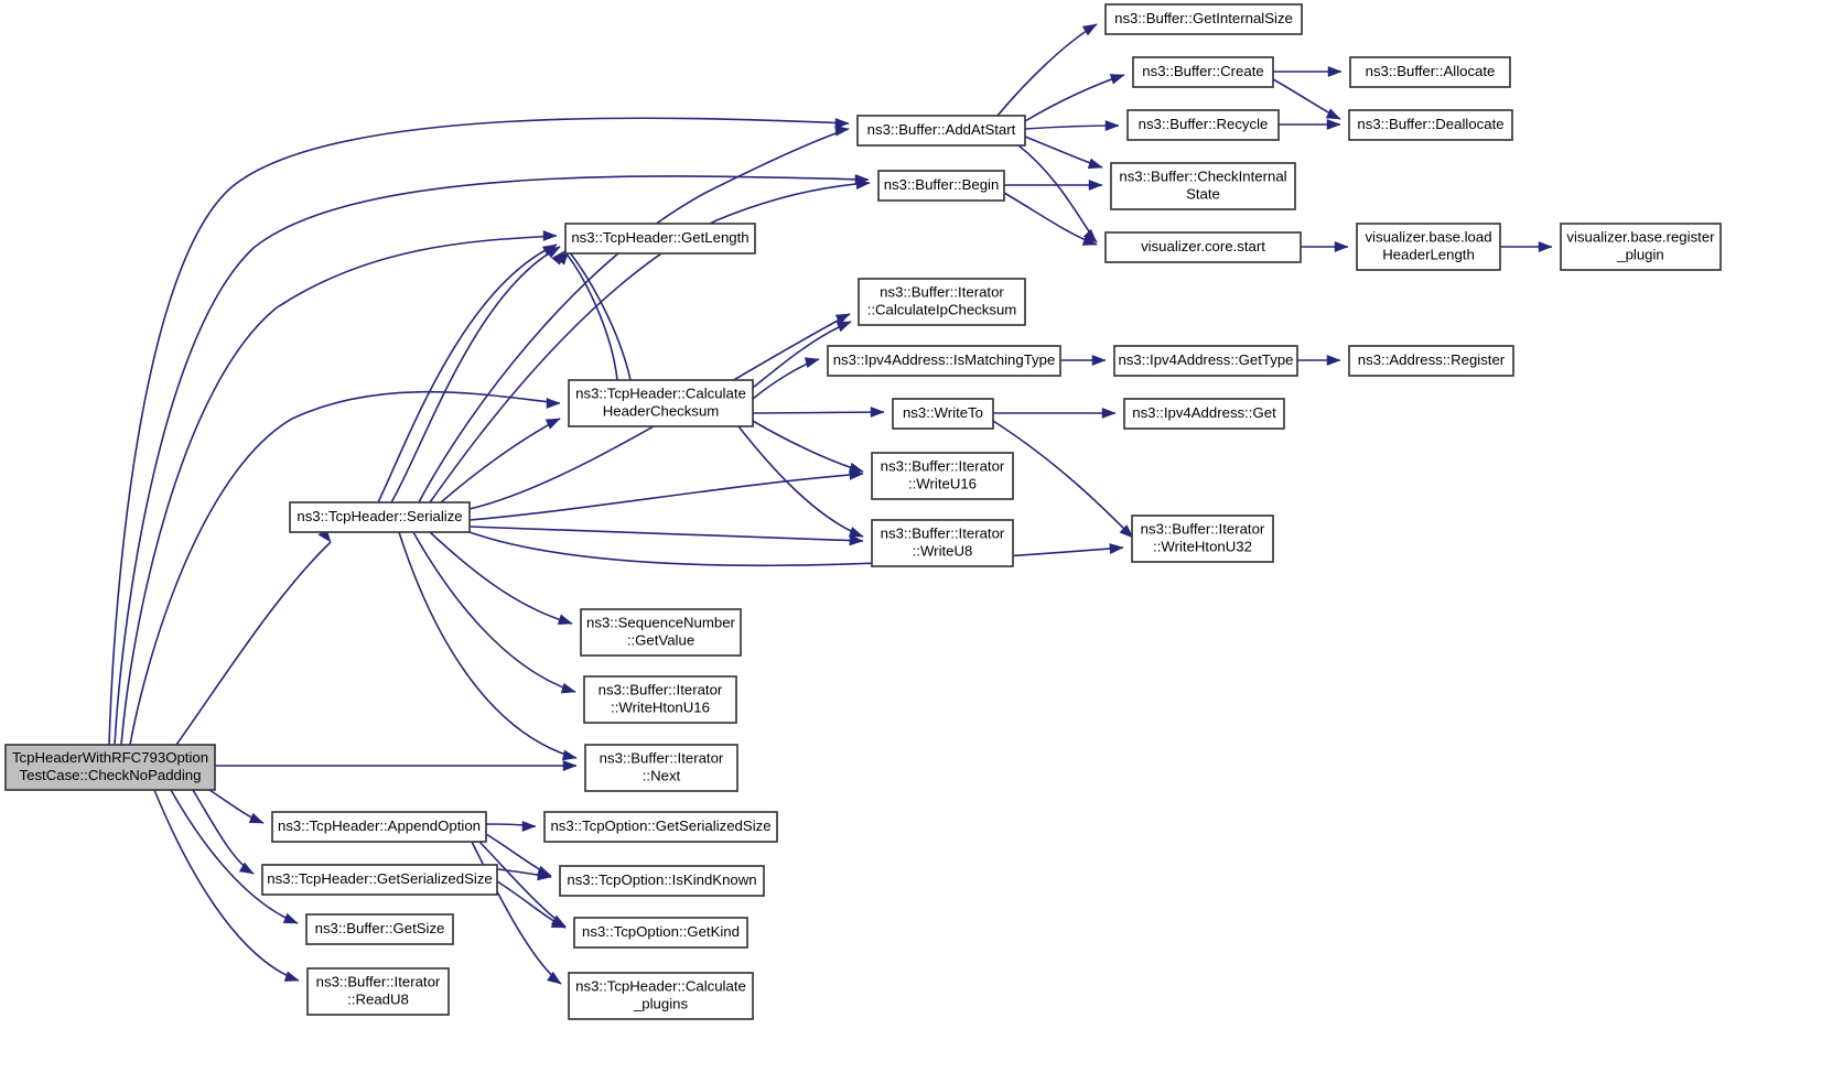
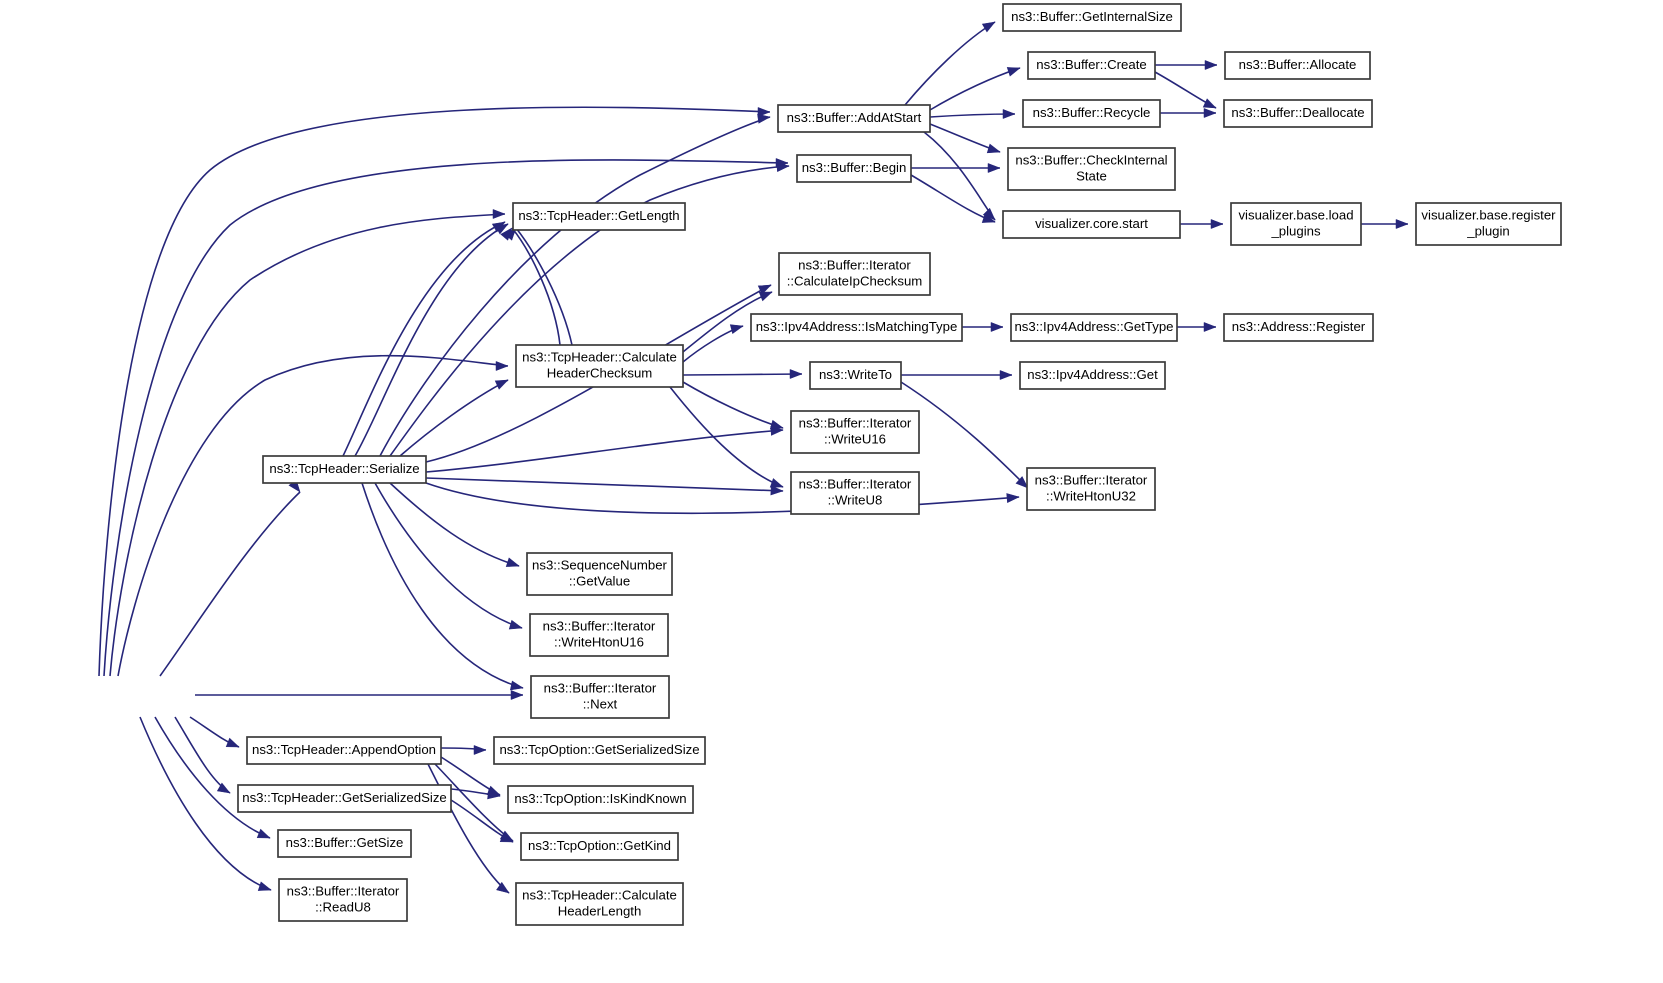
- TcpHeaderWithRFC793Option
- TestCase::CheckNoPadding
  ns3::TcpHeader::Serialize
  ns3::TcpHeader::GetLength
  ns3::TcpHeader::Calculate
  HeaderChecksum
  ns3::Buffer::AddAtStart
  ns3::Buffer::Begin
  ns3::Buffer::GetInternalSize
  ns3::Buffer::Create
  ns3::Buffer::Recycle
  ns3::Buffer::CheckInternal
  State
  visualizer.core.start
  ns3::Buffer::Allocate
  ns3::Buffer::Deallocate
  visualizer.base.load
- HeaderLength
+ _plugins
  visualizer.base.register
  _plugin
  ns3::Buffer::Iterator
  ::CalculateIpChecksum
  ns3::Ipv4Address::IsMatchingType
  ns3::WriteTo
  ns3::Buffer::Iterator
  ::WriteU16
  ns3::Buffer::Iterator
  ::WriteU8
  ns3::Ipv4Address::GetType
  ns3::Address::Register
  ns3::Ipv4Address::Get
  ns3::Buffer::Iterator
  ::WriteHtonU32
  ns3::SequenceNumber
  ::GetValue
  ns3::Buffer::Iterator
  ::WriteHtonU16
  ns3::Buffer::Iterator
  ::Next
  ns3::TcpHeader::AppendOption
  ns3::TcpHeader::GetSerializedSize
  ns3::Buffer::GetSize
  ns3::Buffer::Iterator
  ::ReadU8
  ns3::TcpOption::GetSerializedSize
  ns3::TcpOption::IsKindKnown
  ns3::TcpOption::GetKind
  ns3::TcpHeader::Calculate
- _plugins
+ HeaderLength
